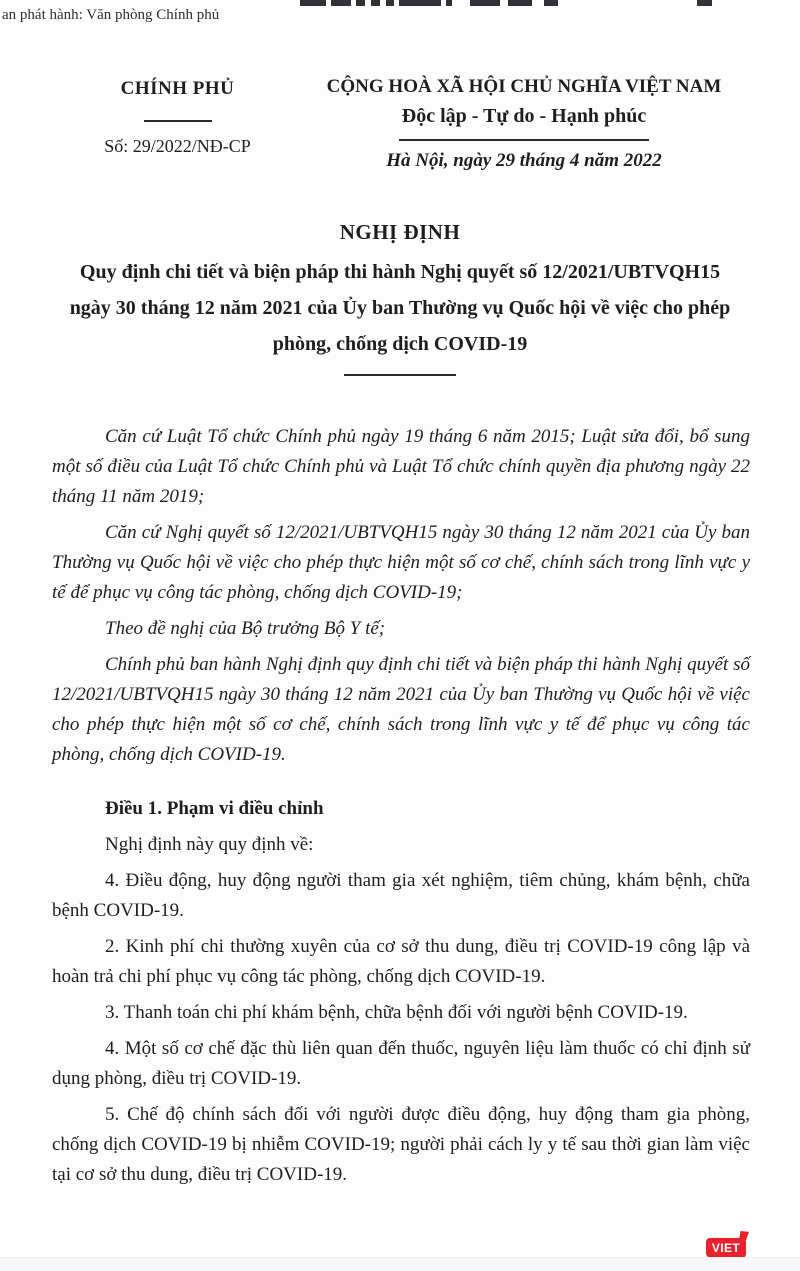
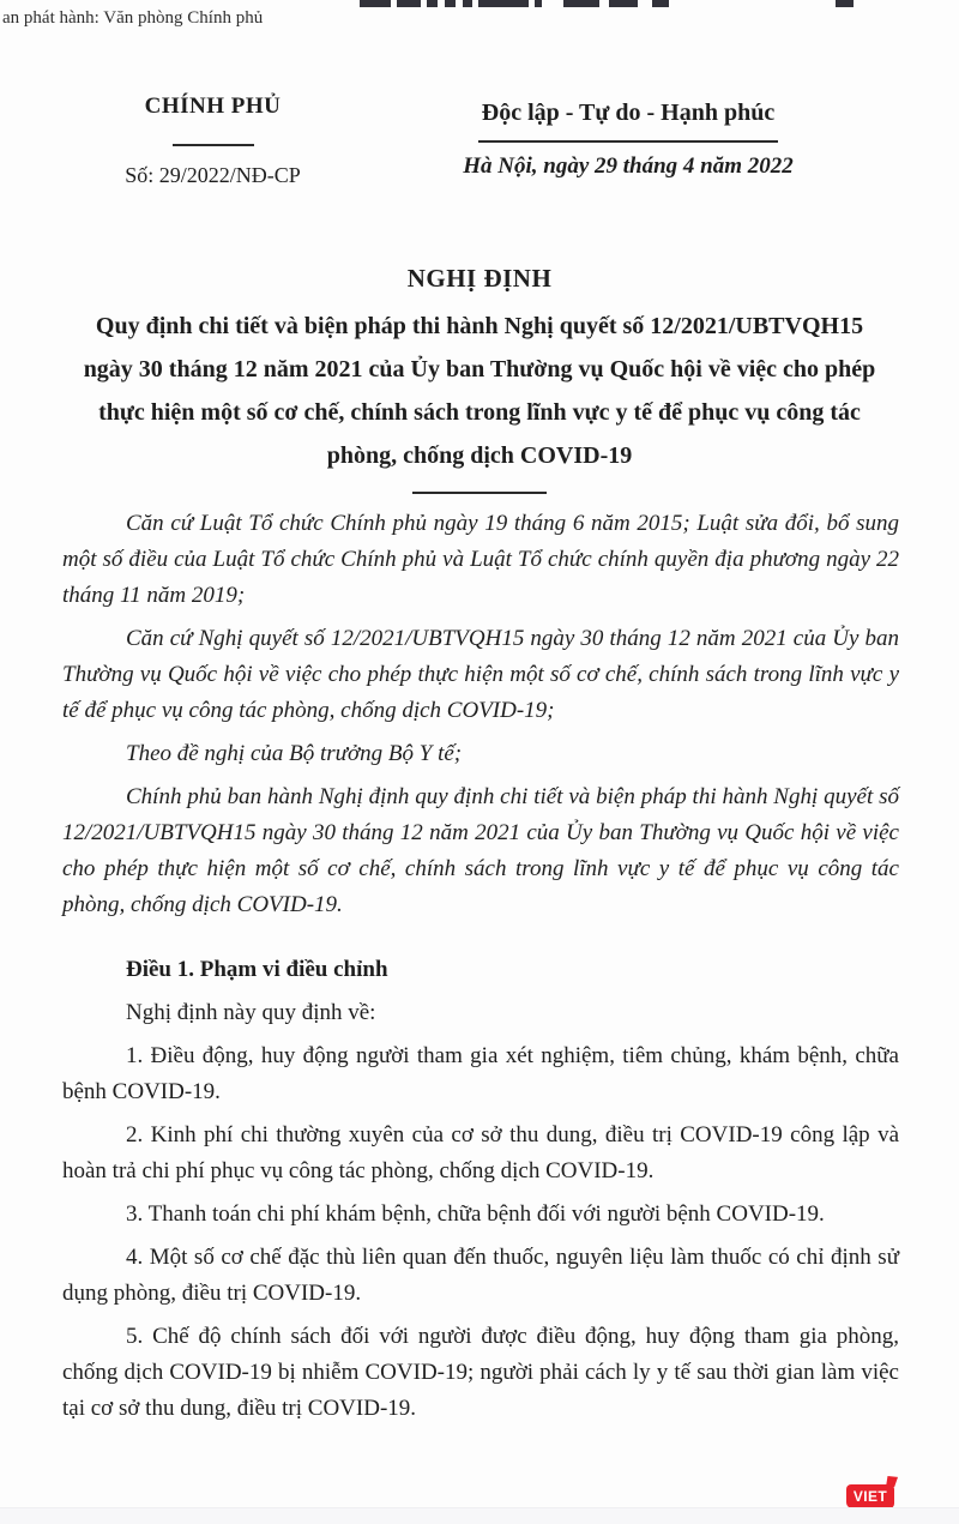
  an phát hành: Văn phòng Chính phủ
  CHÍNH PHỦ
  Số: 29/2022/NĐ-CP
- CỘNG HOÀ XÃ HỘI CHỦ NGHĨA VIỆT NAM
  Độc lập - Tự do - Hạnh phúc
  Hà Nội, ngày 29 tháng 4 năm 2022
  NGHỊ ĐỊNH
  Quy định chi tiết và biện pháp thi hành Nghị quyết số 12/2021/UBTVQH15
  ngày 30 tháng 12 năm 2021 của Ủy ban Thường vụ Quốc hội về việc cho phép
+ thực hiện một số cơ chế, chính sách trong lĩnh vực y tế để phục vụ công tác
  phòng, chống dịch COVID-19
  Căn cứ Luật Tổ chức Chính phủ ngày 19 tháng 6 năm 2015; Luật sửa đổi, bổ sung một số điều của Luật Tổ chức Chính phủ và Luật Tổ chức chính quyền địa phương ngày 22 tháng 11 năm 2019;
  Căn cứ Nghị quyết số 12/2021/UBTVQH15 ngày 30 tháng 12 năm 2021 của Ủy ban Thường vụ Quốc hội về việc cho phép thực hiện một số cơ chế, chính sách trong lĩnh vực y tế để phục vụ công tác phòng, chống dịch COVID-19;
  Theo đề nghị của Bộ trưởng Bộ Y tế;
  Chính phủ ban hành Nghị định quy định chi tiết và biện pháp thi hành Nghị quyết số 12/2021/UBTVQH15 ngày 30 tháng 12 năm 2021 của Ủy ban Thường vụ Quốc hội về việc cho phép thực hiện một số cơ chế, chính sách trong lĩnh vực y tế để phục vụ công tác phòng, chống dịch COVID-19.
  Điều 1. Phạm vi điều chỉnh
  Nghị định này quy định về:
- 4. Điều động, huy động người tham gia xét nghiệm, tiêm chủng, khám bệnh, chữa bệnh COVID-19.
+ 1. Điều động, huy động người tham gia xét nghiệm, tiêm chủng, khám bệnh, chữa bệnh COVID-19.
  2. Kinh phí chi thường xuyên của cơ sở thu dung, điều trị COVID-19 công lập và hoàn trả chi phí phục vụ công tác phòng, chống dịch COVID-19.
  3. Thanh toán chi phí khám bệnh, chữa bệnh đối với người bệnh COVID-19.
  4. Một số cơ chế đặc thù liên quan đến thuốc, nguyên liệu làm thuốc có chỉ định sử dụng phòng, điều trị COVID-19.
  5. Chế độ chính sách đối với người được điều động, huy động tham gia phòng, chống dịch COVID-19 bị nhiễm COVID-19; người phải cách ly y tế sau thời gian làm việc tại cơ sở thu dung, điều trị COVID-19.
  VIET
